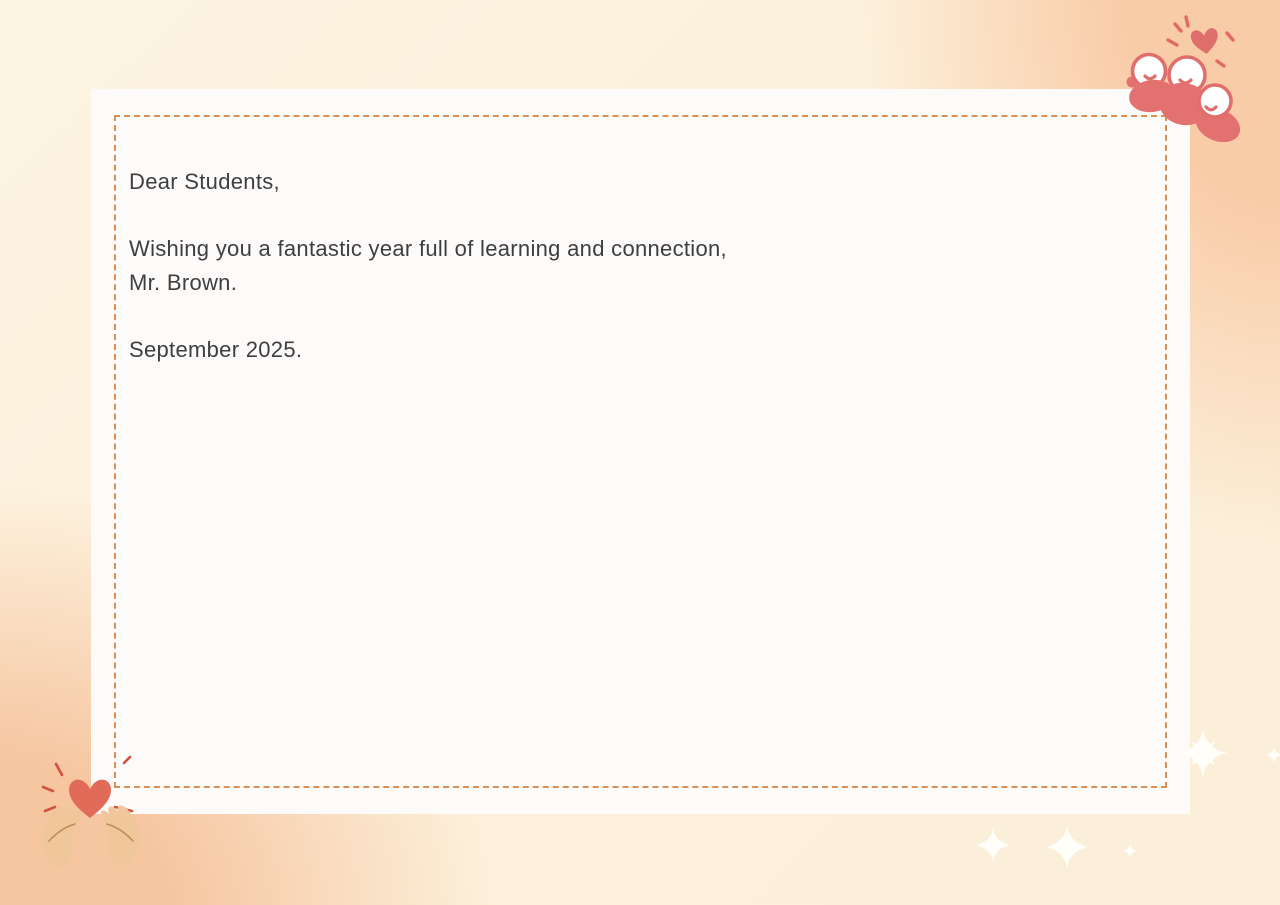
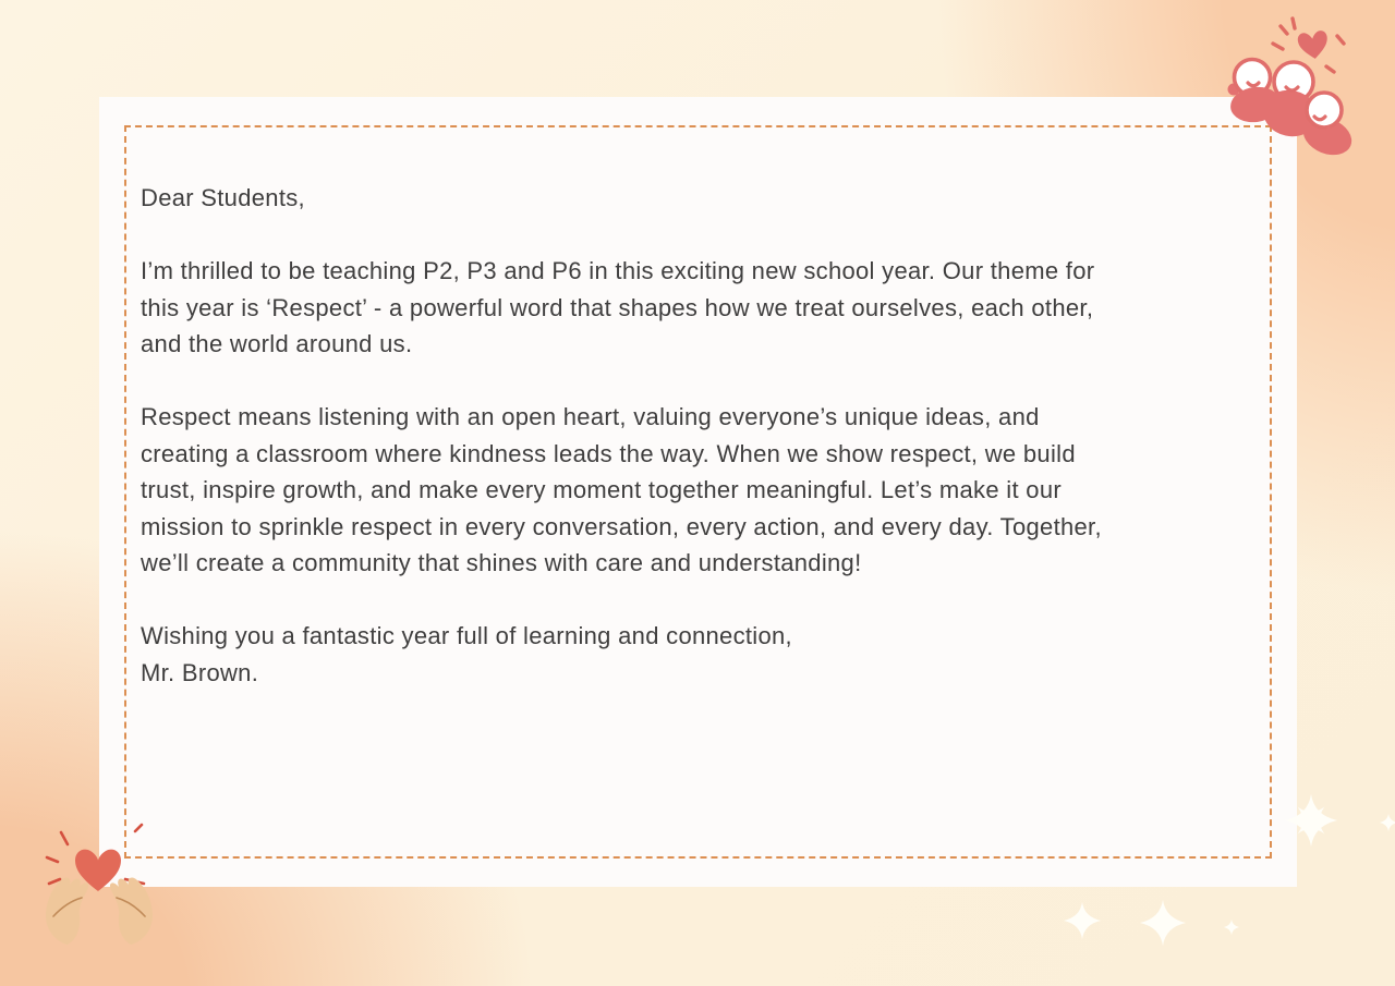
  Dear Students,
+ I’m thrilled to be teaching P2, P3 and P6 in this exciting new school year. Our theme for
+ this year is ‘Respect’ - a powerful word that shapes how we treat ourselves, each other,
+ and the world around us.
+ Respect means listening with an open heart, valuing everyone’s unique ideas, and
+ creating a classroom where kindness leads the way. When we show respect, we build
+ trust, inspire growth, and make every moment together meaningful. Let’s make it our
+ mission to sprinkle respect in every conversation, every action, and every day. Together,
+ we’ll create a community that shines with care and understanding!
  Wishing you a fantastic year full of learning and connection,
  Mr. Brown.
- September 2025.
